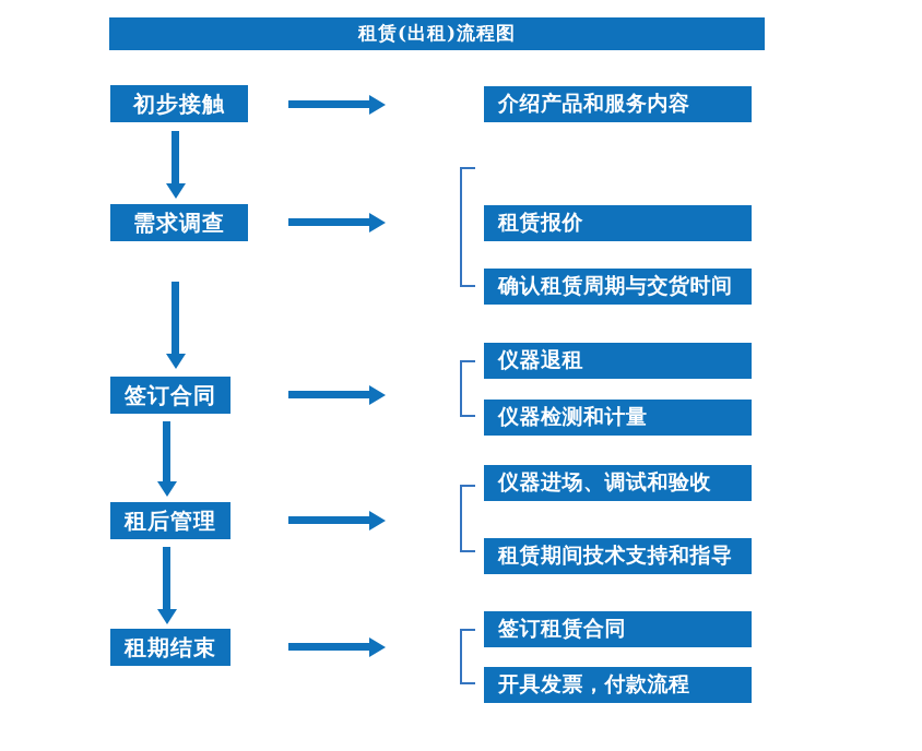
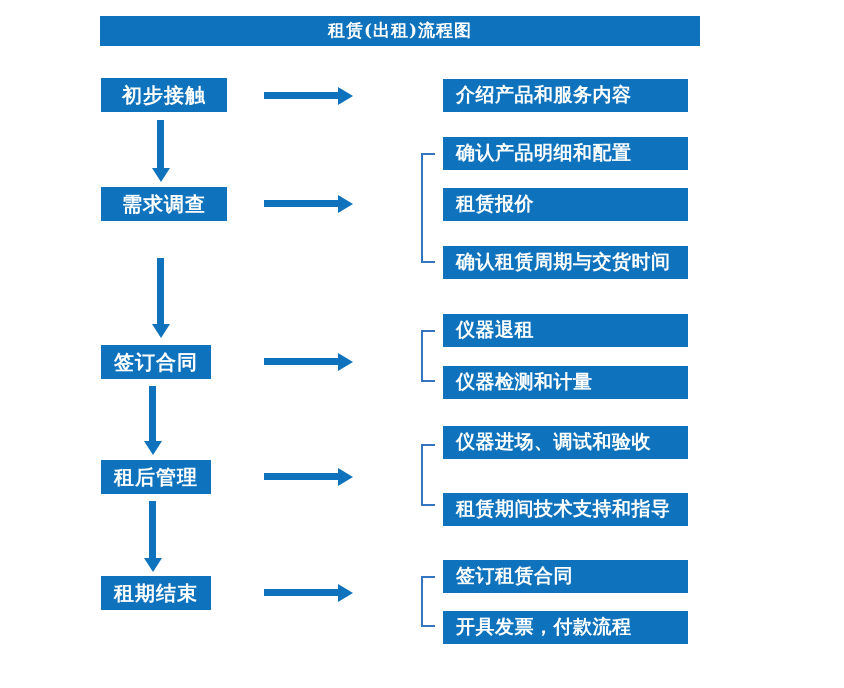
  租赁(出租)流程图
  初步接触
  需求调查
  签订合同
  租后管理
  租期结束
  介绍产品和服务内容
+ 确认产品明细和配置
  租赁报价
  确认租赁周期与交货时间
  仪器退租
  仪器检测和计量
  仪器进场、调试和验收
  租赁期间技术支持和指导
  签订租赁合同
  开具发票，付款流程
